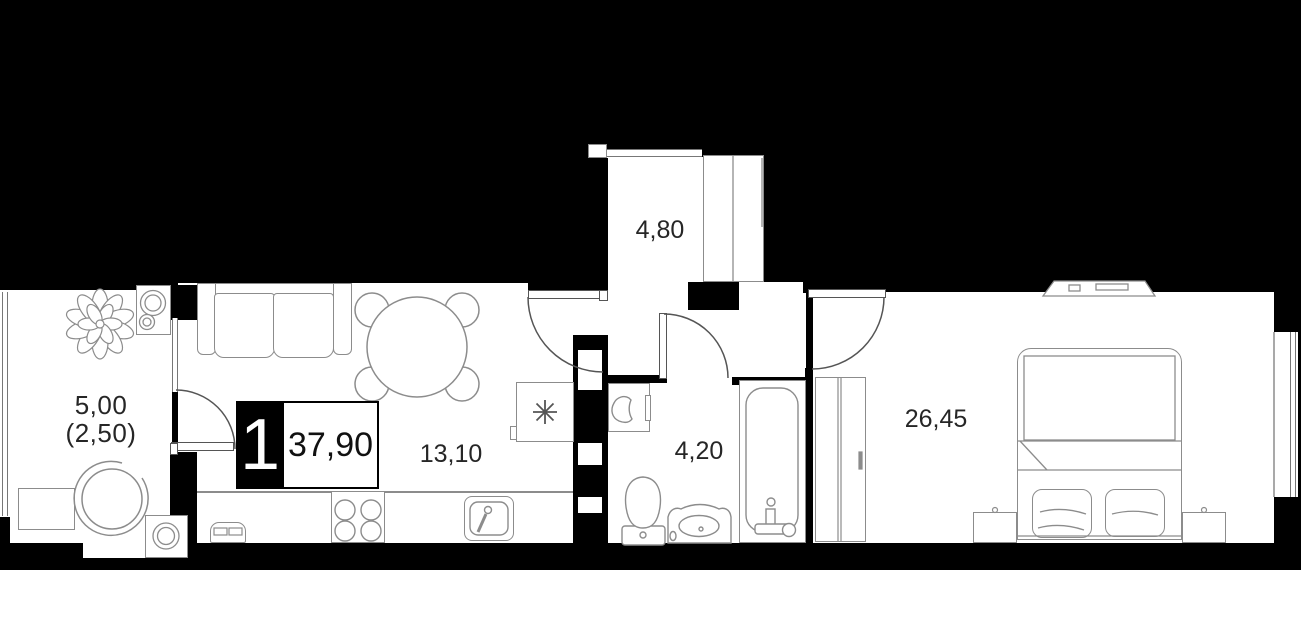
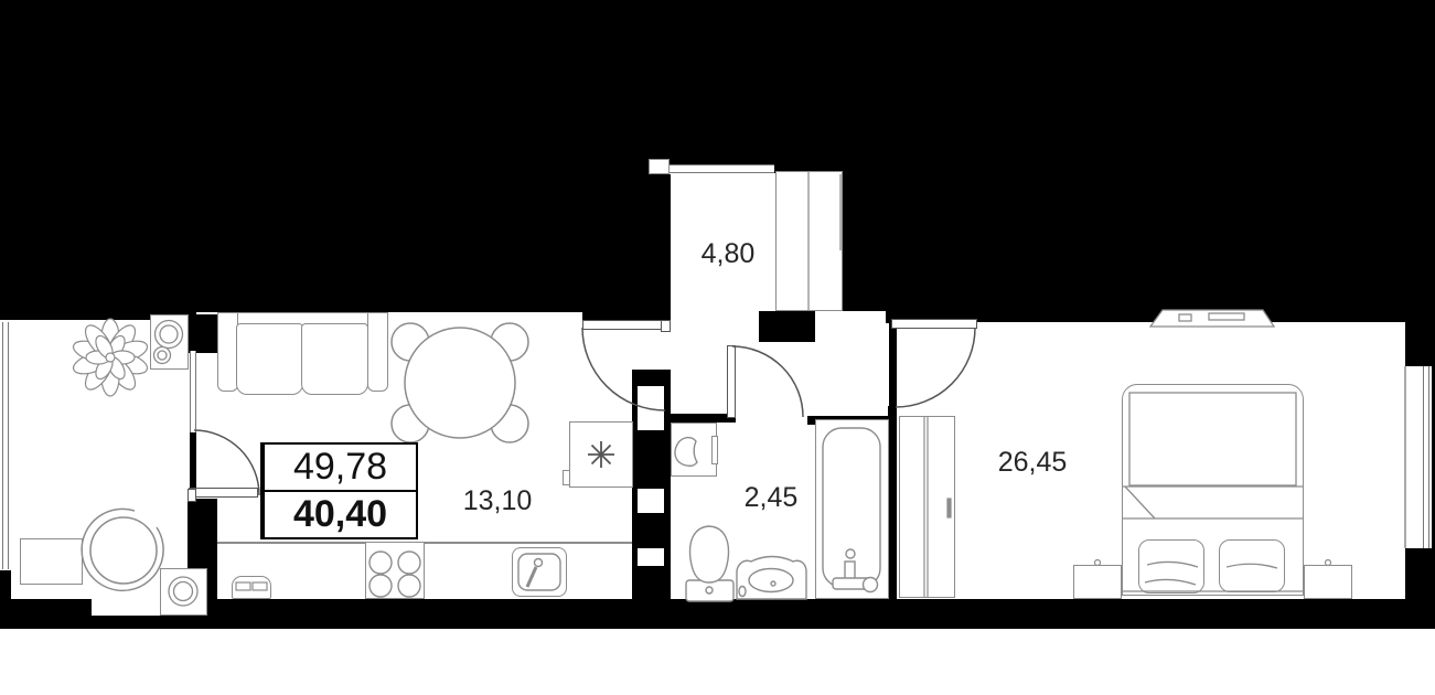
- 5,00
- (2,50)
  13,10
  4,80
- 4,20
+ 2,45
  26,45
- 1
- 37,90
+ 49,78
+ 40,40
